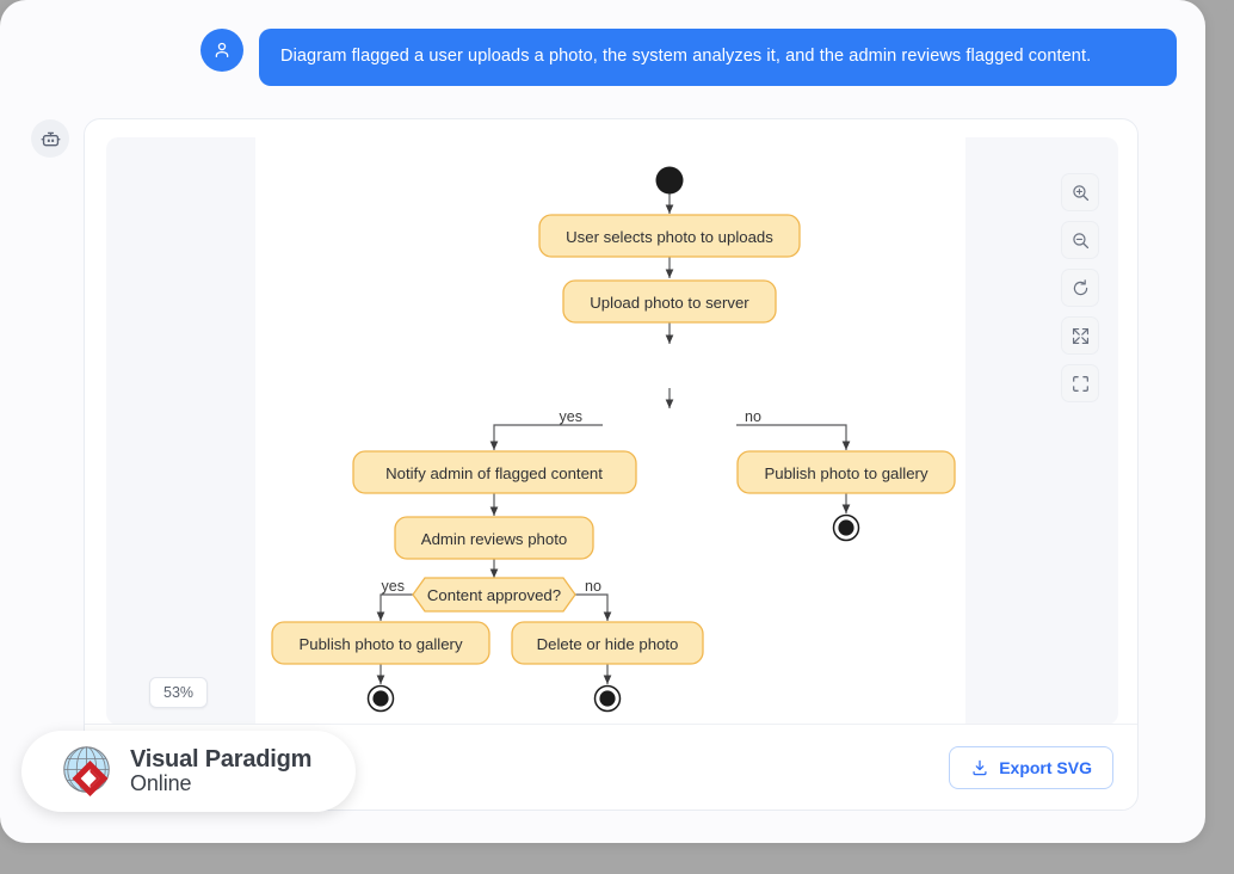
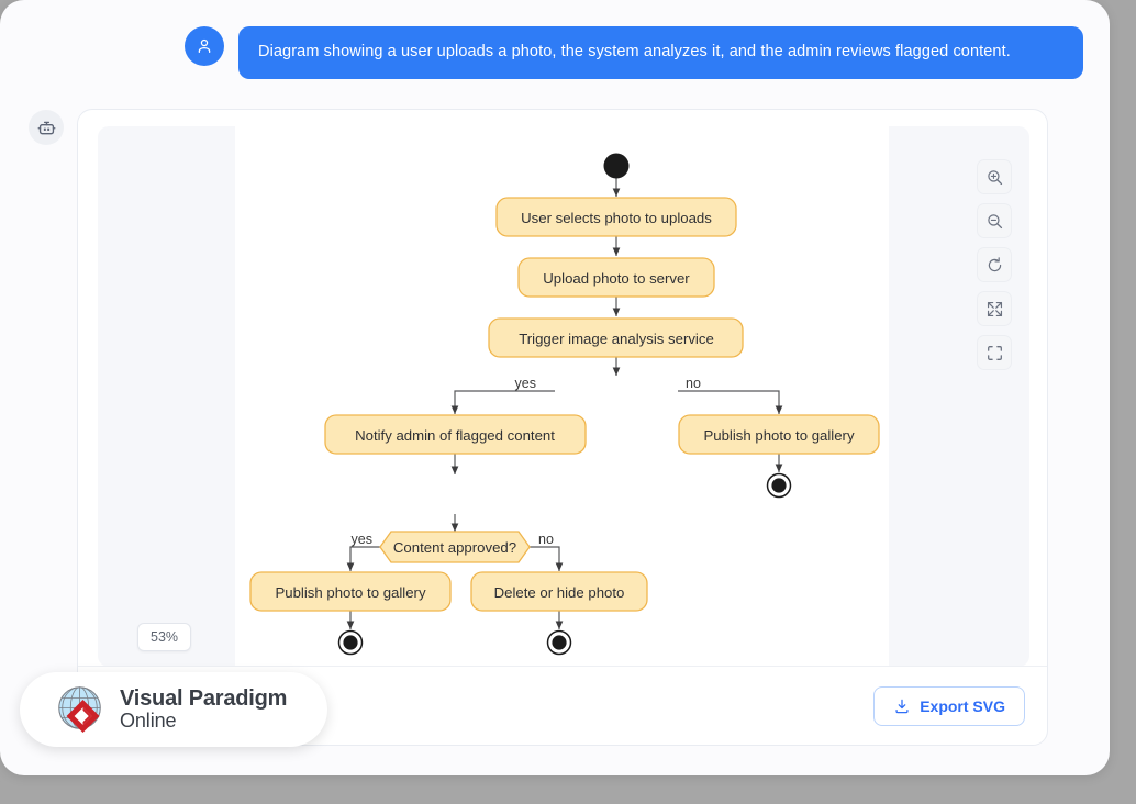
- Diagram flagged a user uploads a photo, the system analyzes it, and the admin reviews flagged content.
+ Diagram showing a user uploads a photo, the system analyzes it, and the admin reviews flagged content.
  yes
  no
  yes
  no
  User selects photo to uploads
  Upload photo to server
+ Trigger image analysis service
  Notify admin of flagged content
  Publish photo to gallery
- Admin reviews photo
  Publish photo to gallery
  Delete or hide photo
  Content approved?
  53%
  Export SVG
  Visual Paradigm
  Online
